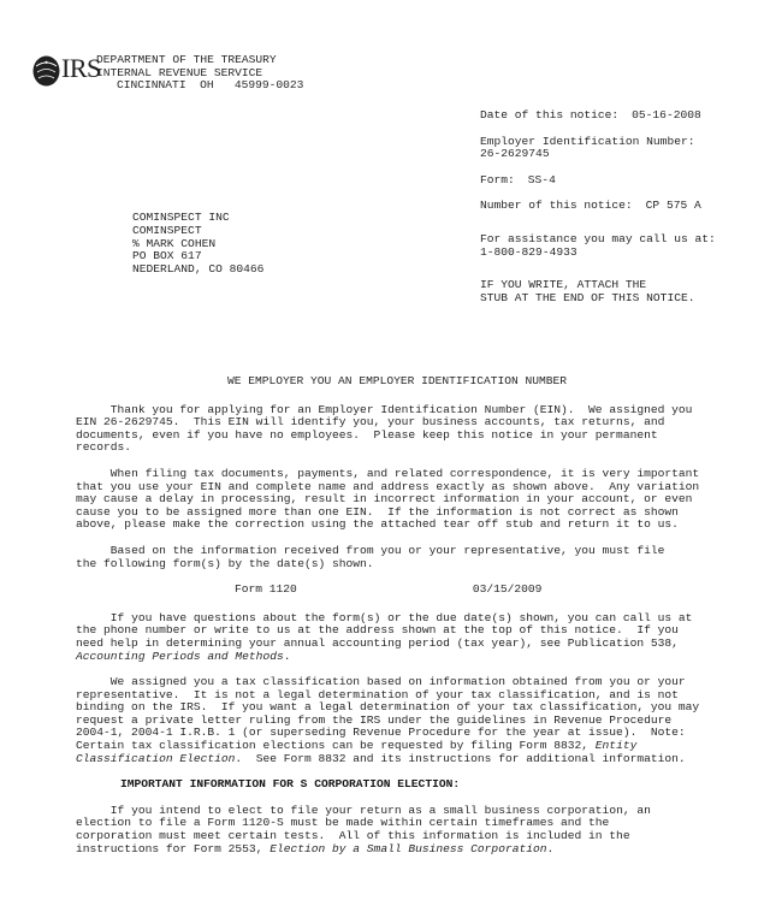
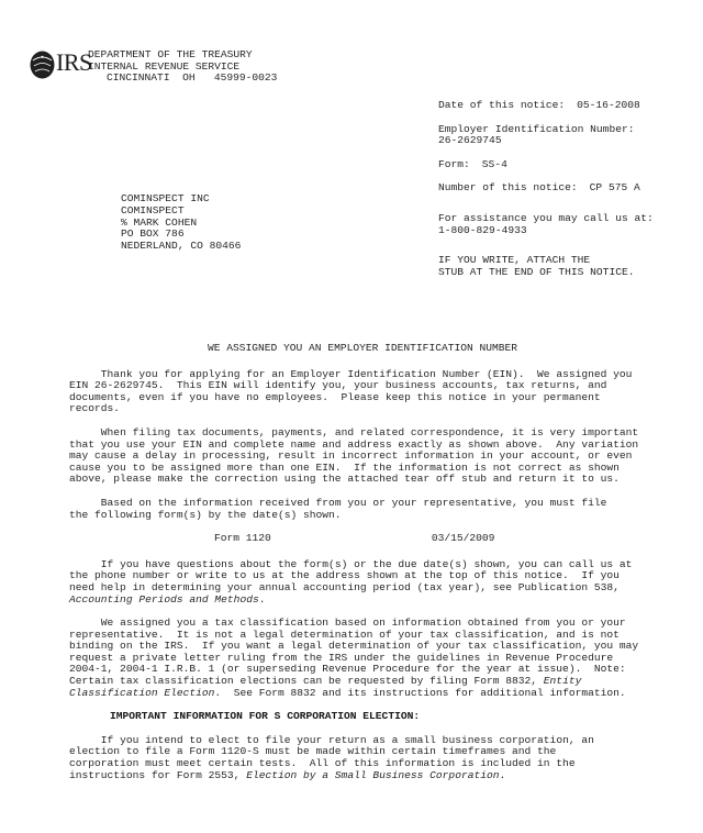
  IRS
  DEPARTMENT OF THE TREASURY
  INTERNAL REVENUE SERVICE
  CINCINNATI OH 45999-0023
  Date of this notice: 05-16-2008
  Employer Identification Number:
  26-2629745
  Form: SS-4
  Number of this notice: CP 575 A
  For assistance you may call us at:
  1-800-829-4933
  IF YOU WRITE, ATTACH THE
  STUB AT THE END OF THIS NOTICE.
  COMINSPECT INC
  COMINSPECT
  % MARK COHEN
- PO BOX 617
+ PO BOX 786
  NEDERLAND, CO 80466
- WE EMPLOYER YOU AN EMPLOYER IDENTIFICATION NUMBER
+ WE ASSIGNED YOU AN EMPLOYER IDENTIFICATION NUMBER
  Thank you for applying for an Employer Identification Number (EIN). We assigned you
  EIN 26-2629745. This EIN will identify you, your business accounts, tax returns, and
  documents, even if you have no employees. Please keep this notice in your permanent
  records.
  When filing tax documents, payments, and related correspondence, it is very important
  that you use your EIN and complete name and address exactly as shown above. Any variation
  may cause a delay in processing, result in incorrect information in your account, or even
  cause you to be assigned more than one EIN. If the information is not correct as shown
  above, please make the correction using the attached tear off stub and return it to us.
  Based on the information received from you or your representative, you must file
  the following form(s) by the date(s) shown.
  Form 1120
  03/15/2009
  If you have questions about the form(s) or the due date(s) shown, you can call us at
  the phone number or write to us at the address shown at the top of this notice. If you
  need help in determining your annual accounting period (tax year), see Publication 538,
  Accounting Periods and Methods.
  We assigned you a tax classification based on information obtained from you or your
  representative. It is not a legal determination of your tax classification, and is not
  binding on the IRS. If you want a legal determination of your tax classification, you may
  request a private letter ruling from the IRS under the guidelines in Revenue Procedure
  2004-1, 2004-1 I.R.B. 1 (or superseding Revenue Procedure for the year at issue). Note:
  Certain tax classification elections can be requested by filing Form 8832, Entity
  Classification Election. See Form 8832 and its instructions for additional information.
  IMPORTANT INFORMATION FOR S CORPORATION ELECTION:
  If you intend to elect to file your return as a small business corporation, an
  election to file a Form 1120-S must be made within certain timeframes and the
  corporation must meet certain tests. All of this information is included in the
  instructions for Form 2553, Election by a Small Business Corporation.
